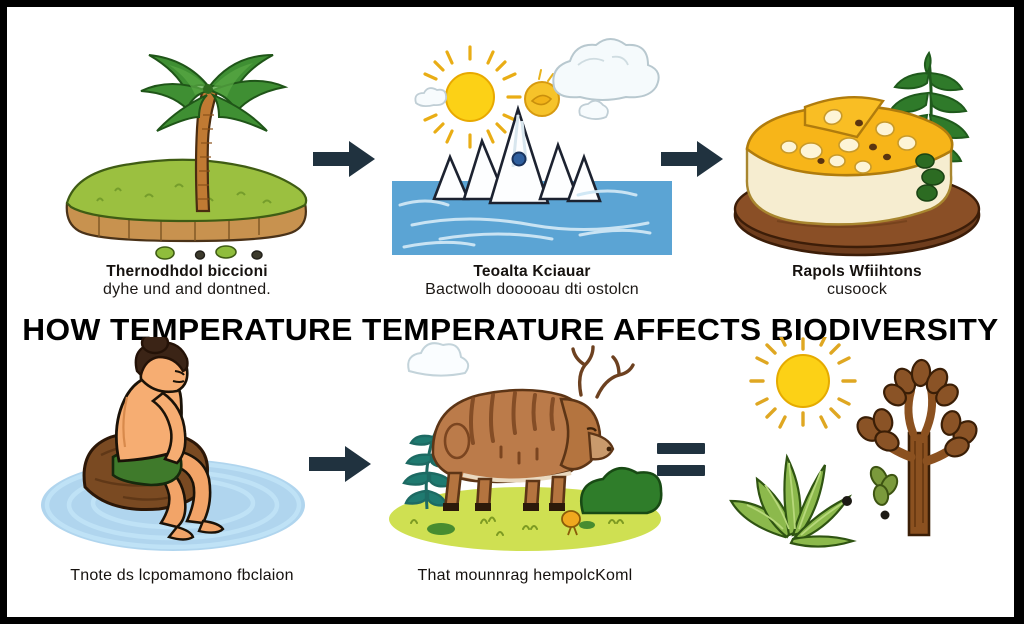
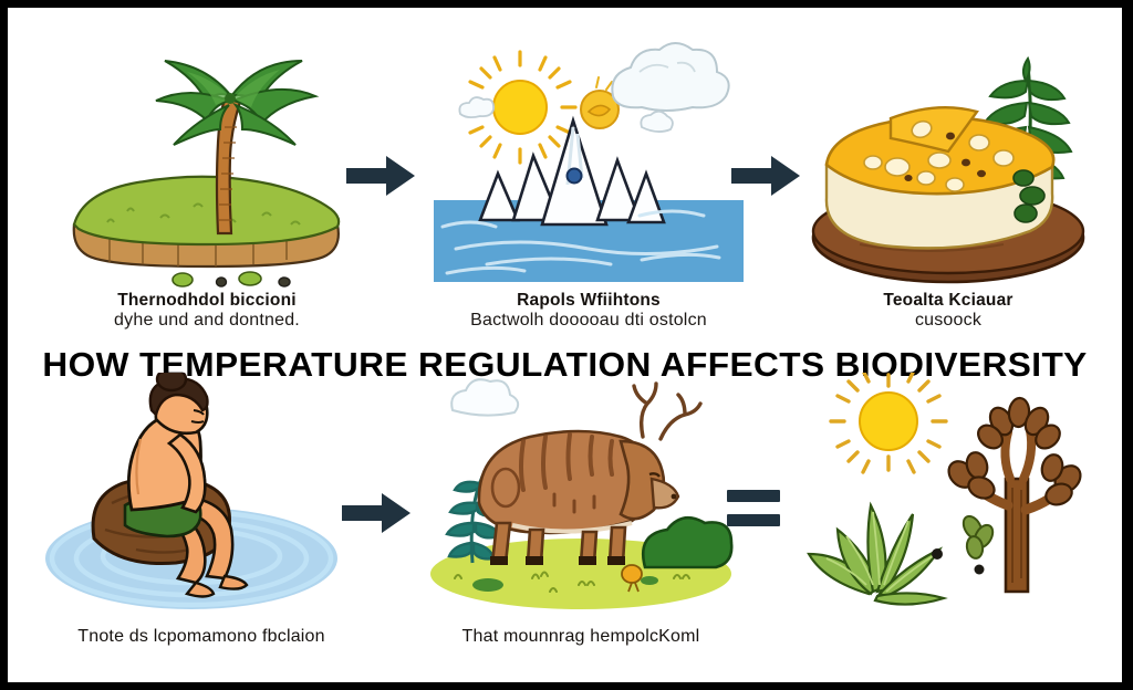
  Thernodhdol biccioni
  dyhe und and dontned.
- Teoalta Kciauar
+ Rapols Wfiihtons
  Bactwolh dooooau dti ostolcn
- Rapols Wfiihtons
+ Teoalta Kciauar
  cusoock
- HOW TEMPERATURE TEMPERATURE AFFECTS BIODIVERSITY
+ HOW TEMPERATURE REGULATION AFFECTS BIODIVERSITY
  Tnote ds lcpomamono fbclaion
  That mounnrag hempolcKoml
